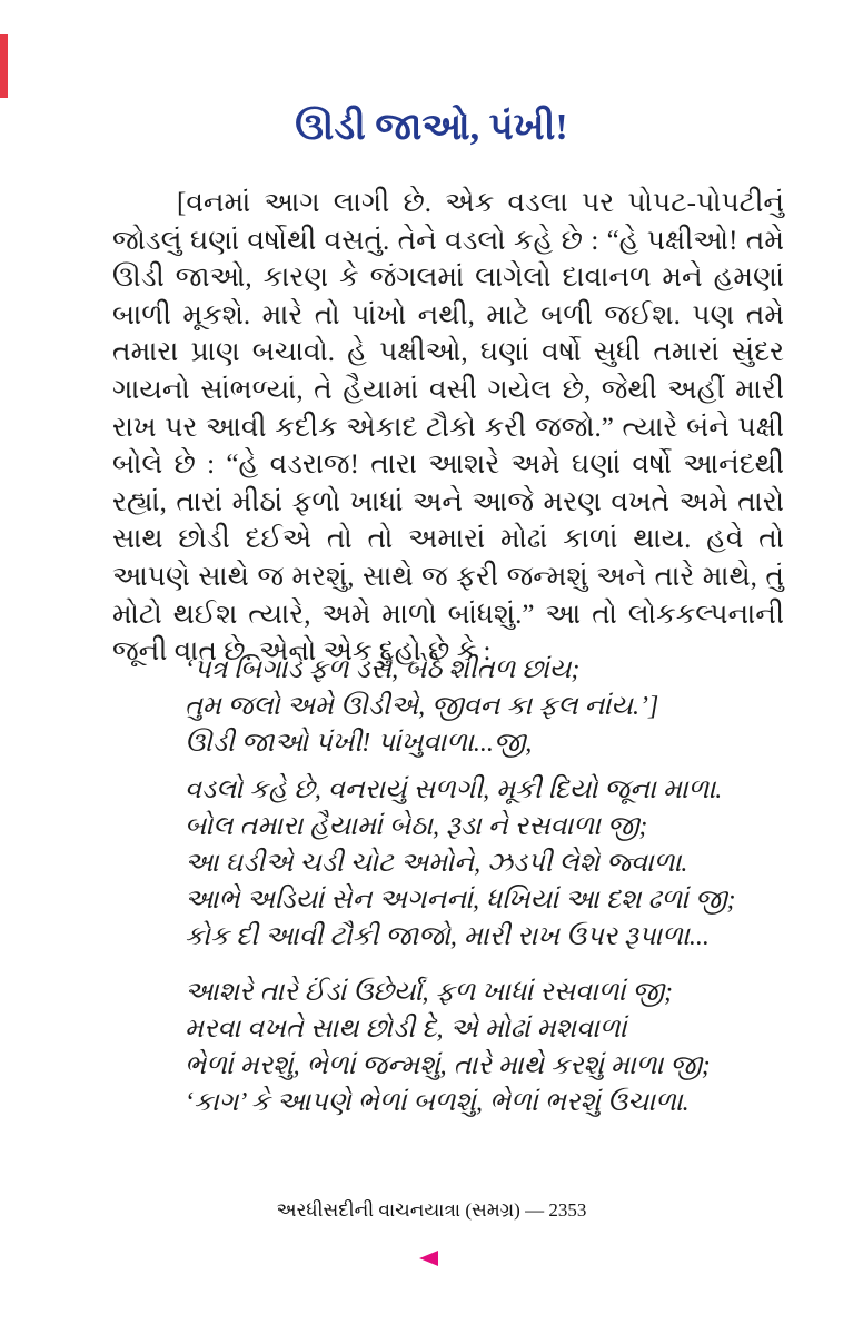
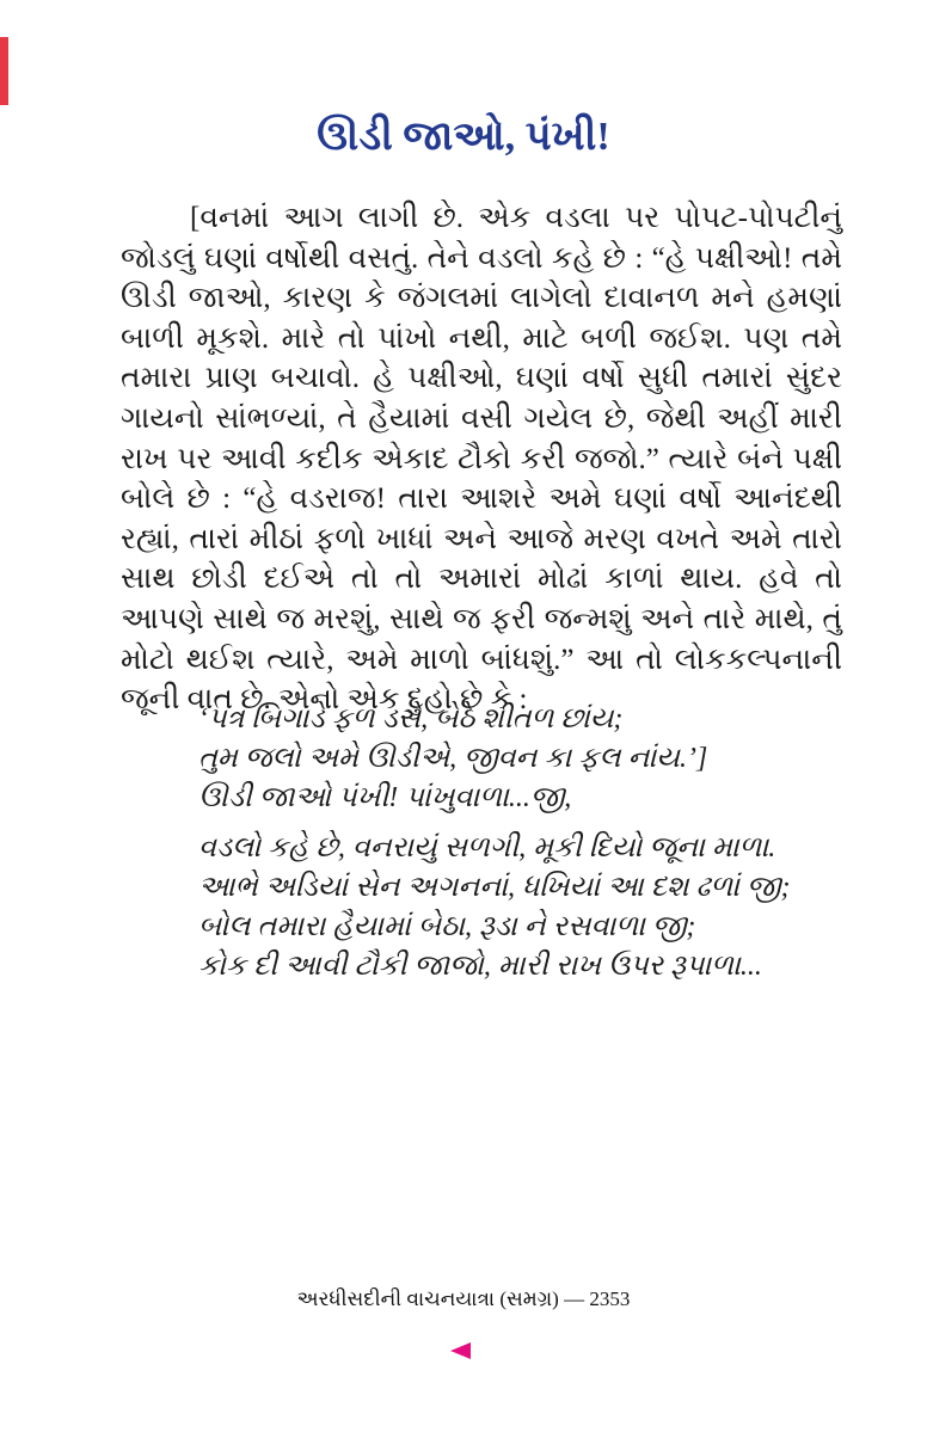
  ઊડી જાઓ, પંખી!
  [વનમાં આગ લાગી છે. એક વડલા પર પોપટ-પોપટીનું જોડલું ઘણાં વર્ષોથી વસતું. તેને વડલો કહે છે : “હે પક્ષીઓ! તમે ઊડી જાઓ, કારણ કે જંગલમાં લાગેલો દાવાનળ મને હમણાં બાળી મૂકશે. મારે તો પાંખો નથી, માટે બળી જઈશ. પણ તમે તમારા પ્રાણ બચાવો. હે પક્ષીઓ, ઘણાં વર્ષો સુધી તમારાં સુંદર ગાયનો સાંભળ્યાં, તે હૈયામાં વસી ગયેલ છે, જેથી અહીં મારી રાખ પર આવી કદીક એકાદ ટૌકો કરી જજો.” ત્યારે બંને પક્ષી બોલે છે : “હે વડરાજ! તારા આશરે અમે ઘણાં વર્ષો આનંદથી રહ્યાં, તારાં મીઠાં ફળો ખાધાં અને આજે મરણ વખતે અમે તારો સાથ છોડી દઈએ તો તો અમારાં મોઢાં કાળાં થાય. હવે તો આપણે સાથે જ મરશું, સાથે જ ફરી જન્મશું અને તારે માથે, તું મોટો થઈશ ત્યારે, અમે માળો બાંધશું.” આ તો લોકકલ્પનાની જૂની વાત છે. એનો એક દુહો છે કે :
  ‘પત્ર બિગાડે ફળ ડસે, બેઠે શીતળ છાંય;
  તુમ જલો અમે ઊડીએ, જીવન કા ફલ નાંય.’]
  ઊડી જાઓ પંખી! પાંખુવાળા...જી,
  વડલો કહે છે, વનરાયું સળગી, મૂકી દિયો જૂના માળા.
- બોલ તમારા હૈયામાં બેઠા, રૂડા ને રસવાળા જી;
+ આભે અડિયાં સેન અગનનાં, ધખિયાં આ દશ ઢળાં જી;
- આ ઘડીએ ચડી ચોટ અમોને, ઝડપી લેશે જ્વાળા.
- આભે અડિયાં સેન અગનનાં, ધખિયાં આ દશ ઢળાં જી;
+ બોલ તમારા હૈયામાં બેઠા, રૂડા ને રસવાળા જી;
  કોક દી આવી ટૌકી જાજો, મારી રાખ ઉપર રૂપાળા...
- આશરે તારે ઈંડાં ઉછેર્યાં, ફળ ખાધાં રસવાળાં જી;
- મરવા વખતે સાથ છોડી દે, એ મોઢાં મશવાળાં
- ભેળાં મરશું, ભેળાં જન્મશું, તારે માથે કરશું માળા જી;
- ‘કાગ’ કે આપણે ભેળાં બળશું, ભેળાં ભરશું ઉચાળા.
  અરધીસદીની વાચનયાત્રા (સમગ્ર) — 2353
